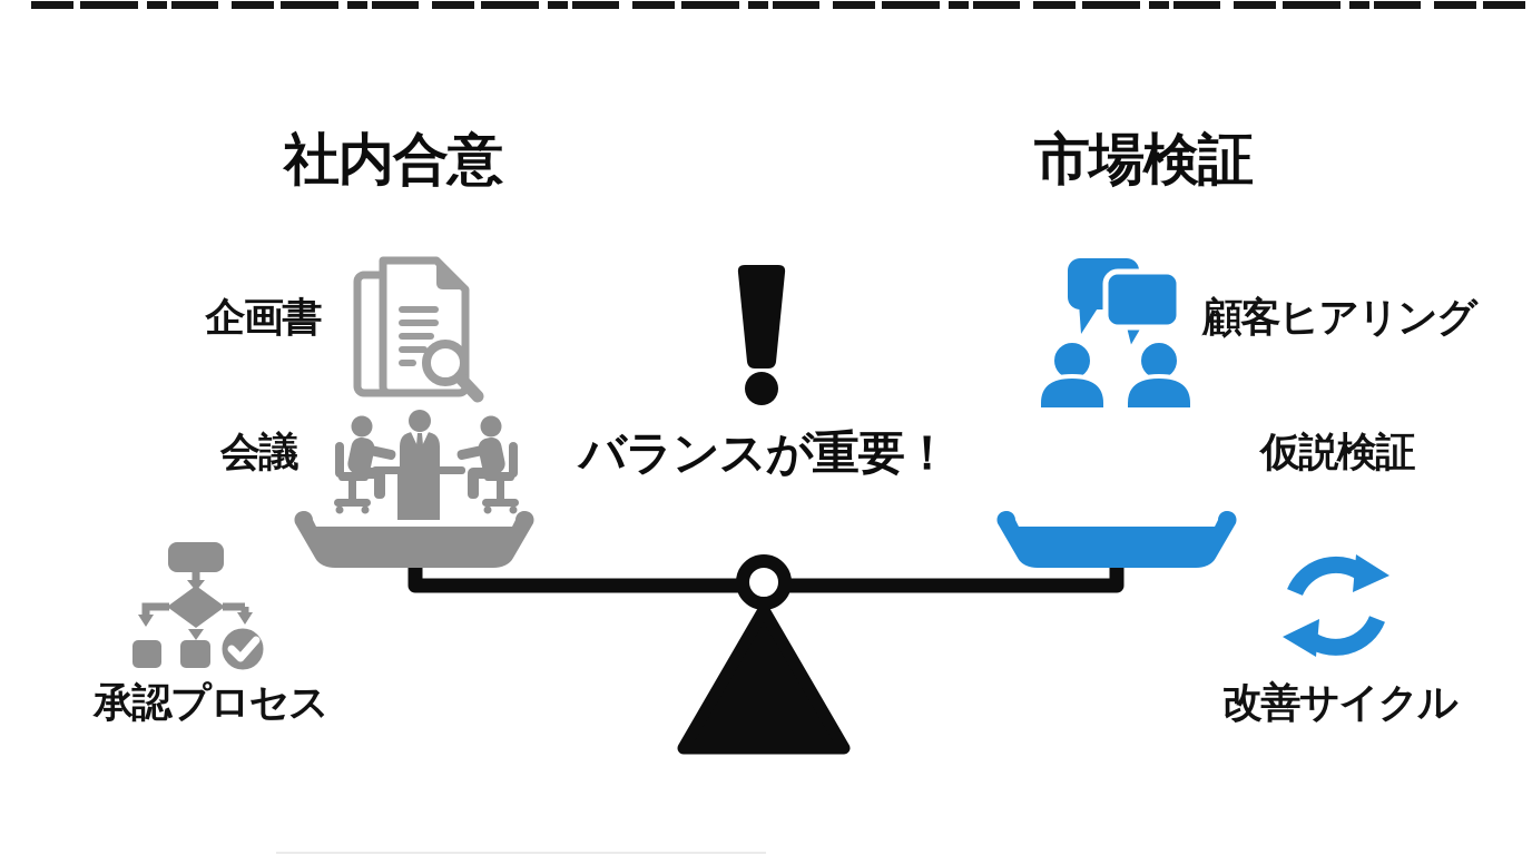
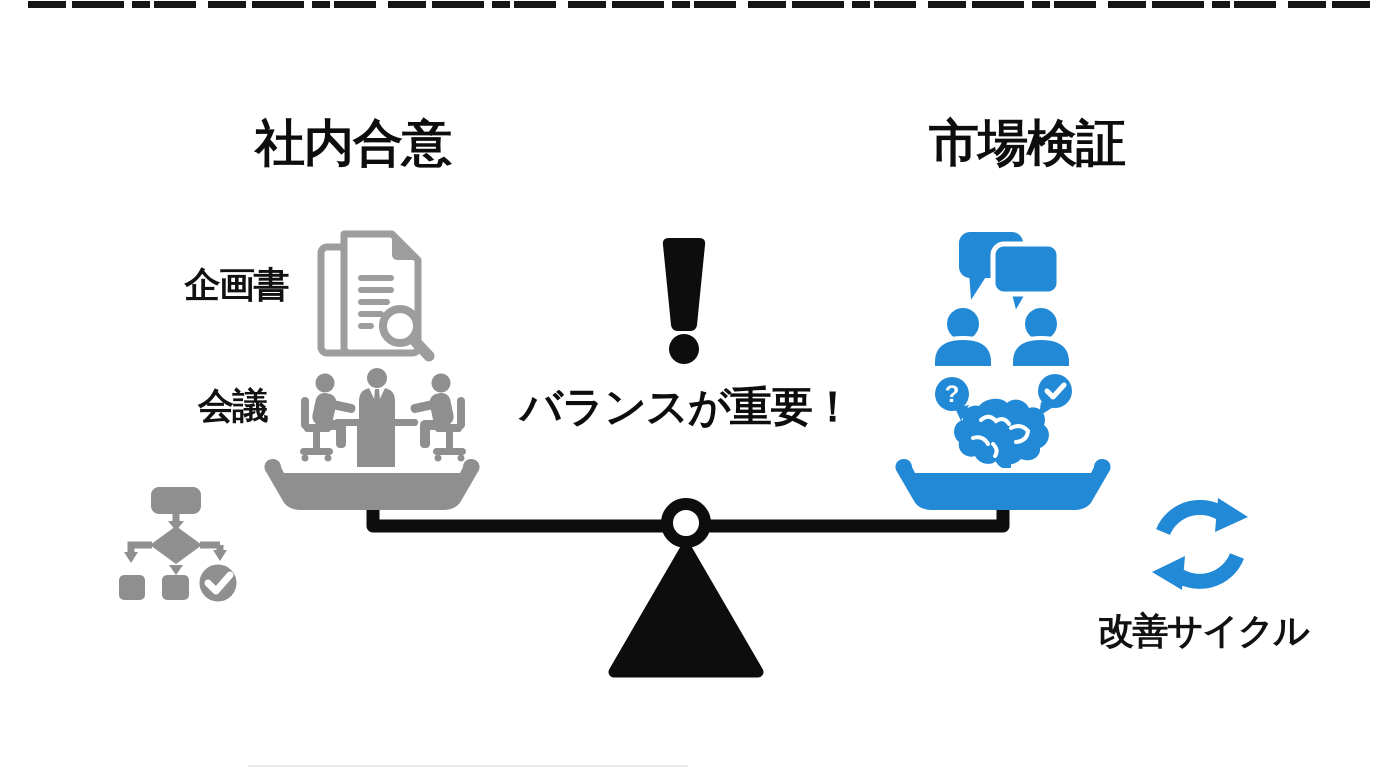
  社内合意
  市場検証
  企画書
  会議
- 承認プロセス
- 顧客ヒアリング
- 仮説検証
  改善サイクル
  バランスが重要！
+ ?
